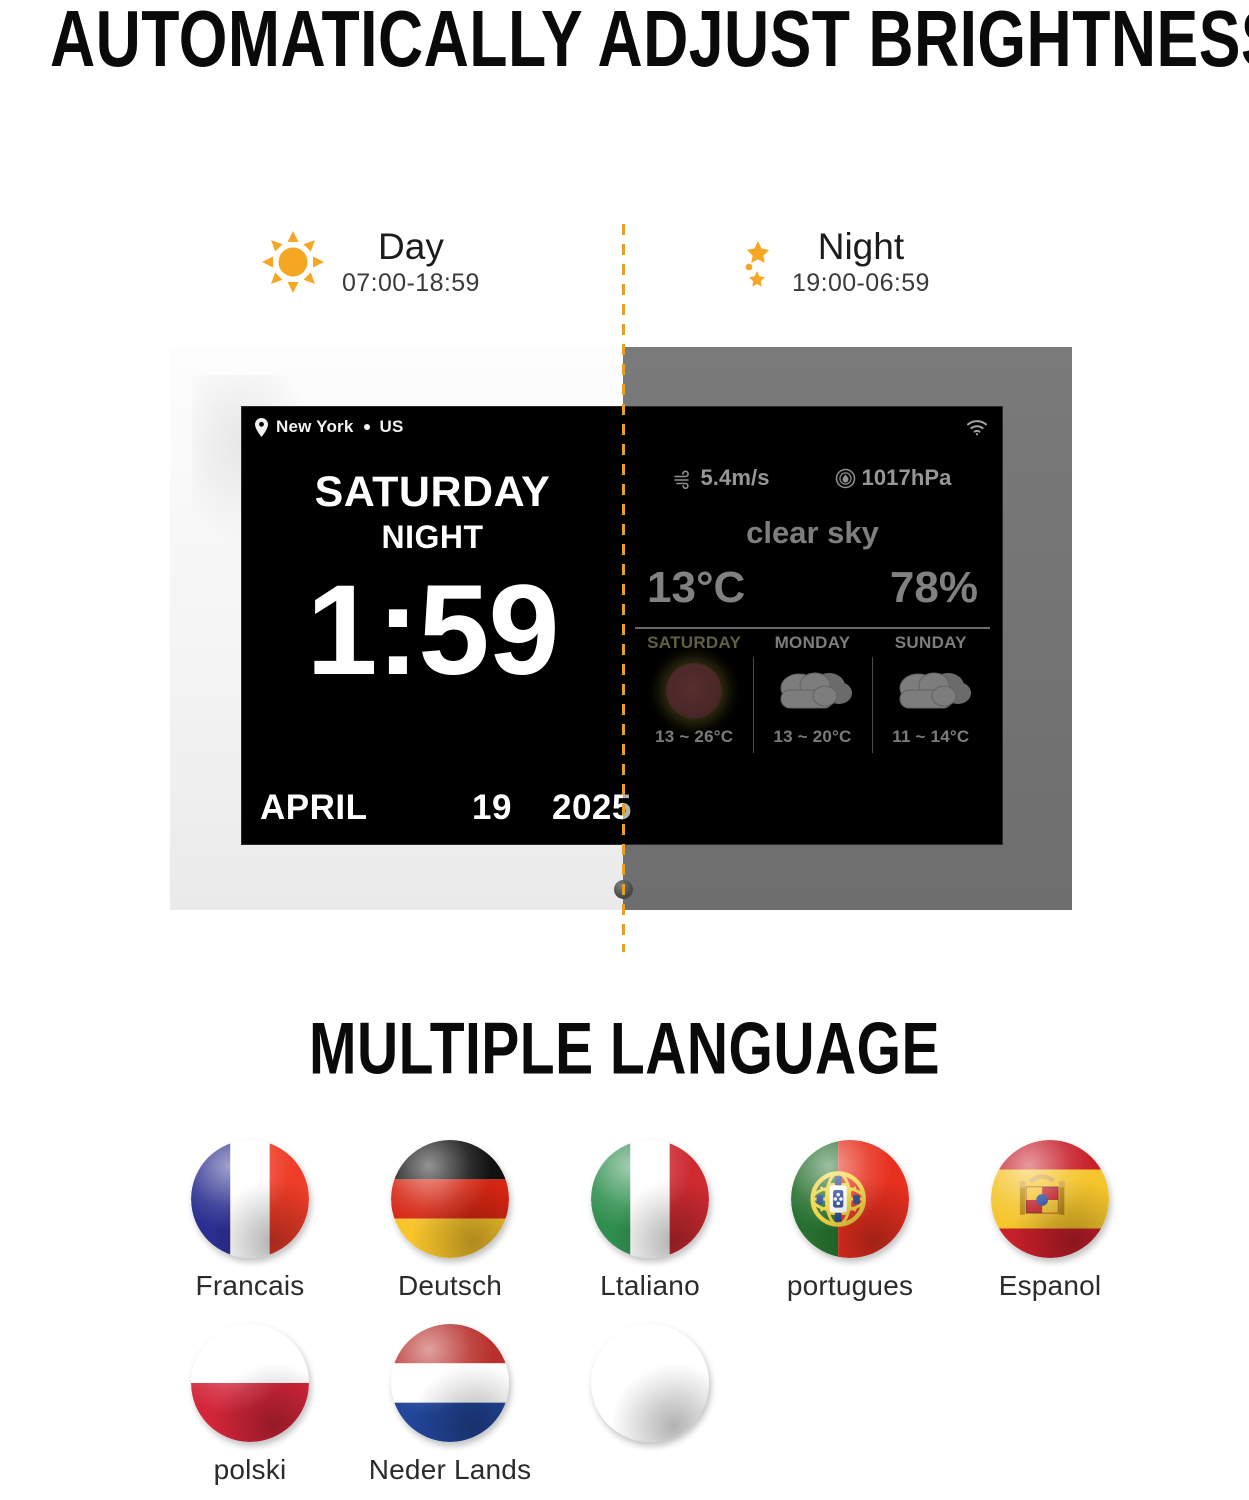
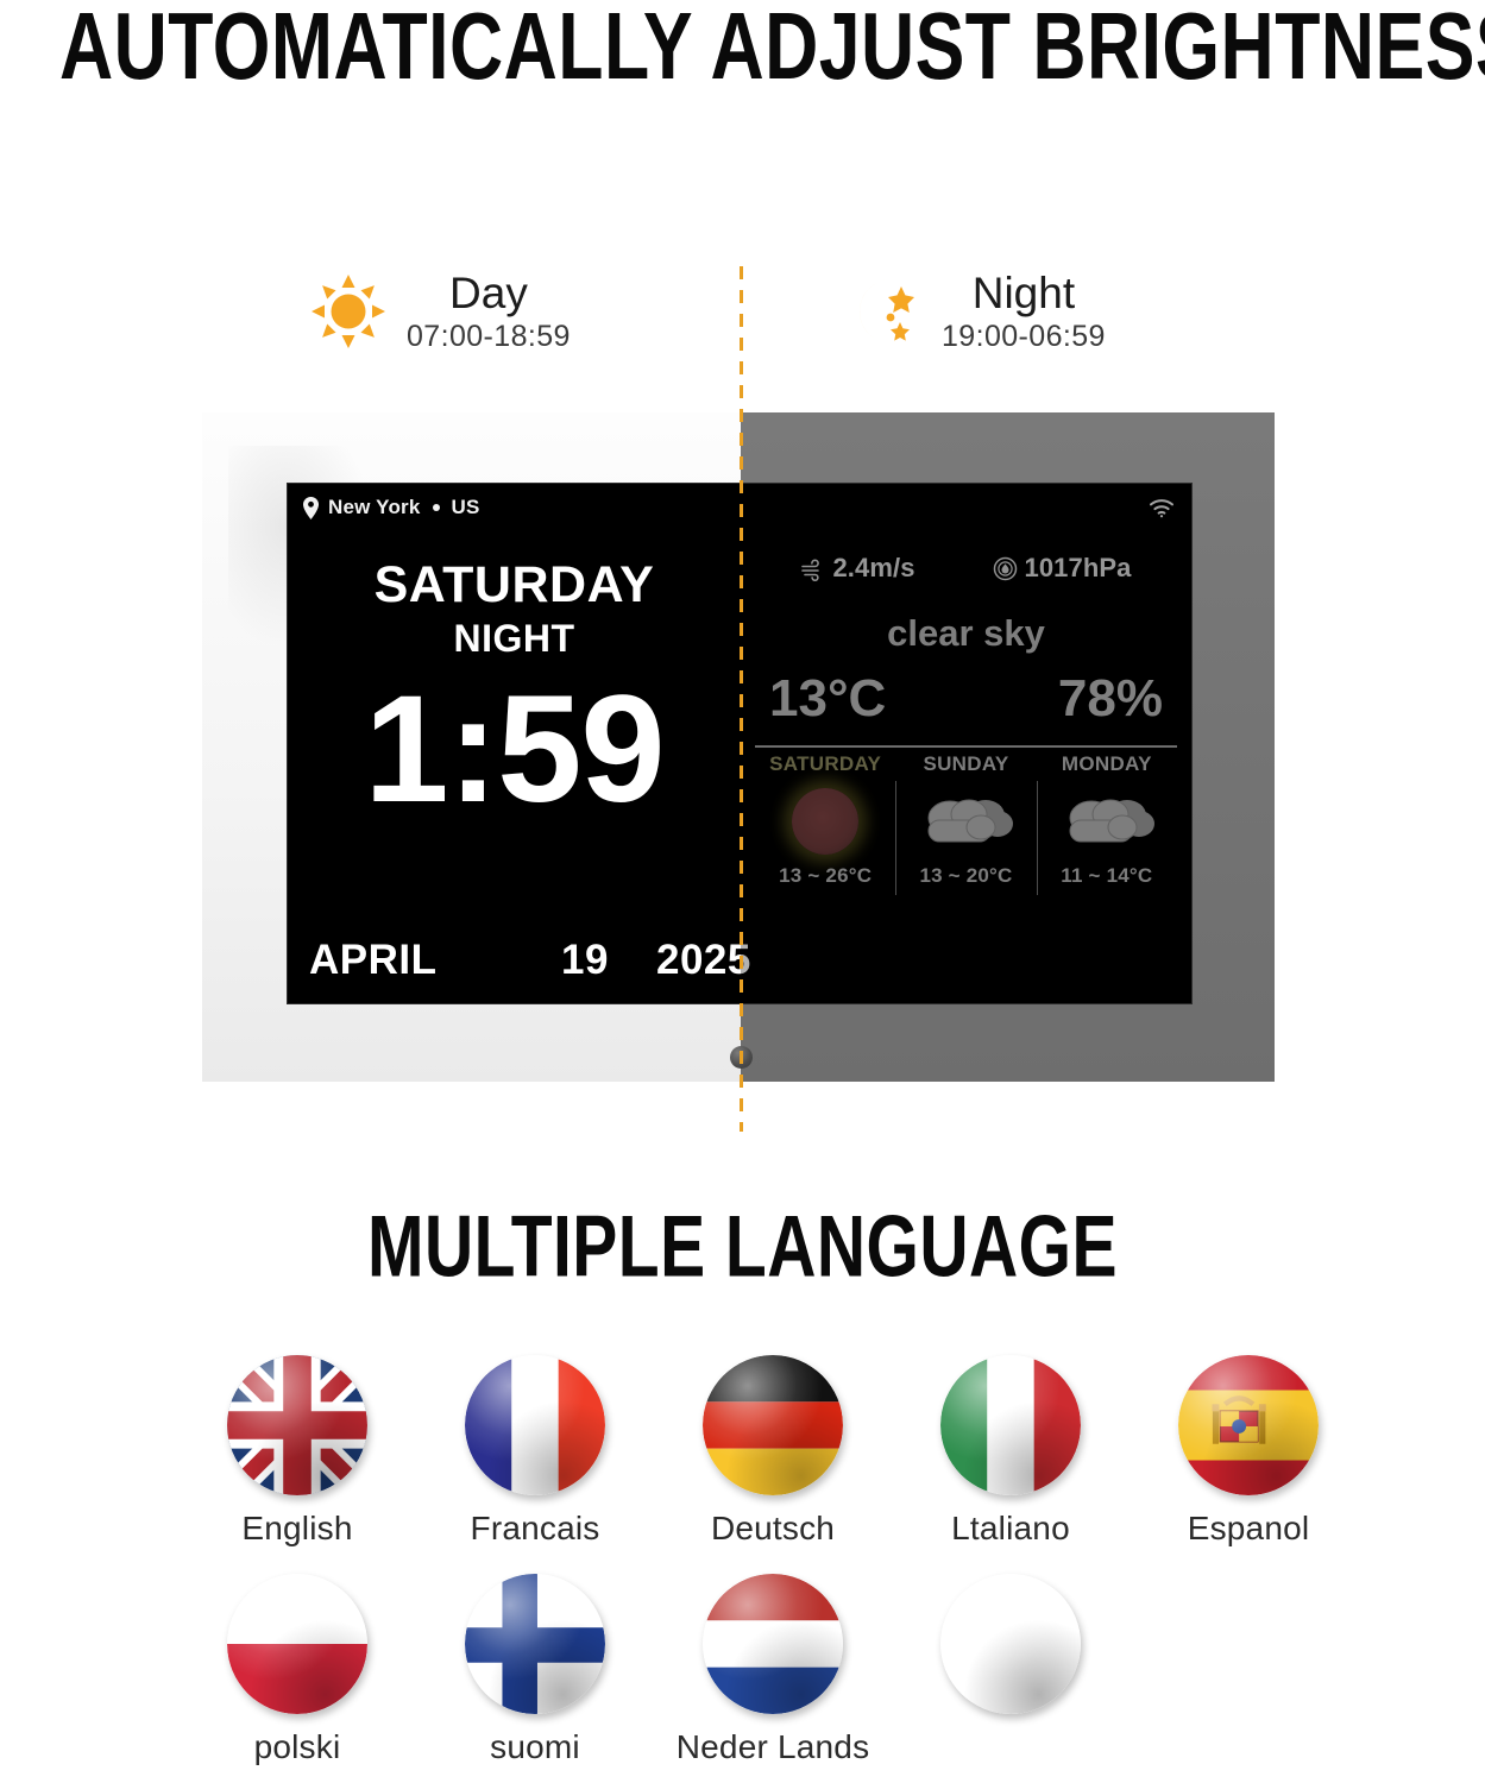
  AUTOMATICALLY ADJUST BRIGHTNES
  Day
  07:00-18:59
  Night
  19:00-06:59
  New York
  US
  SATURDAY
  NIGHT
  1:59
  APRIL
  19
  202
- 5.4m/s
+ 2.4m/s
  1017hPa
  clear sky
  13°C
  78%
  SATURDAY
  13 ~ 26°C
- MONDAY
+ SUNDAY
  13 ~ 20°C
- SUNDAY
+ MONDAY
  11 ~ 14°C
  MULTIPLE LANGUAGE
+ English
  Francais
  Deutsch
  Ltaliano
- portugues
  Espanol
  polski
+ suomi
  Neder Lands
